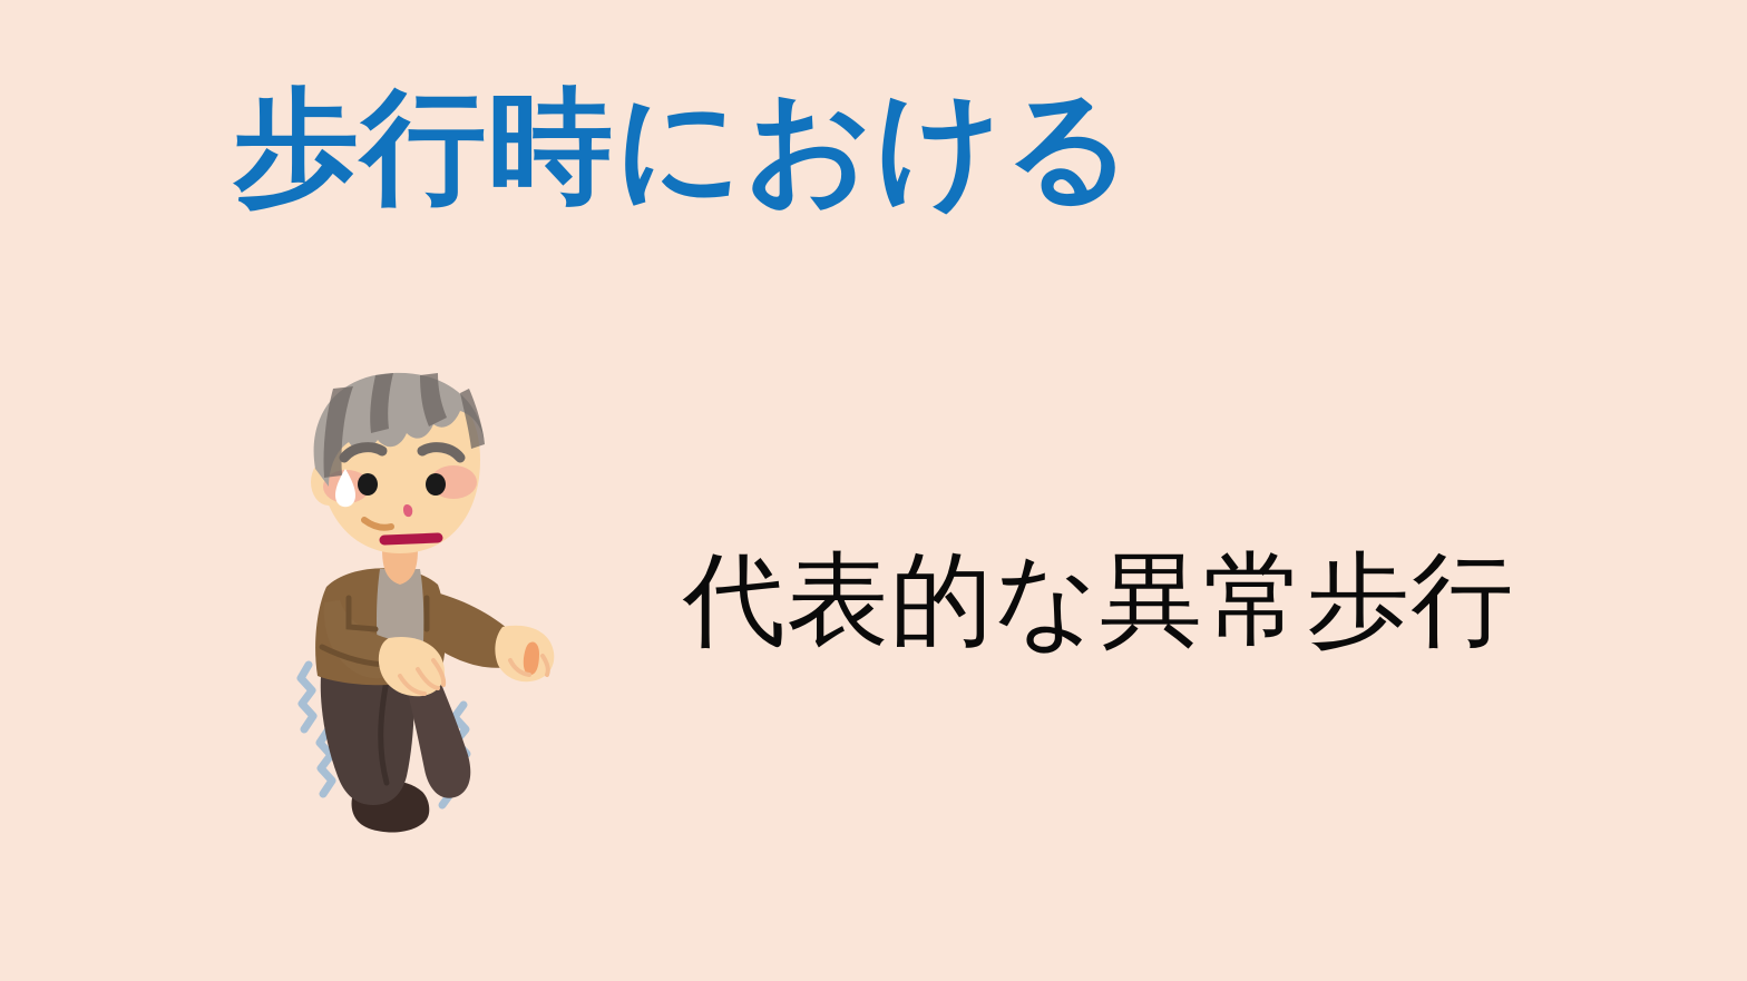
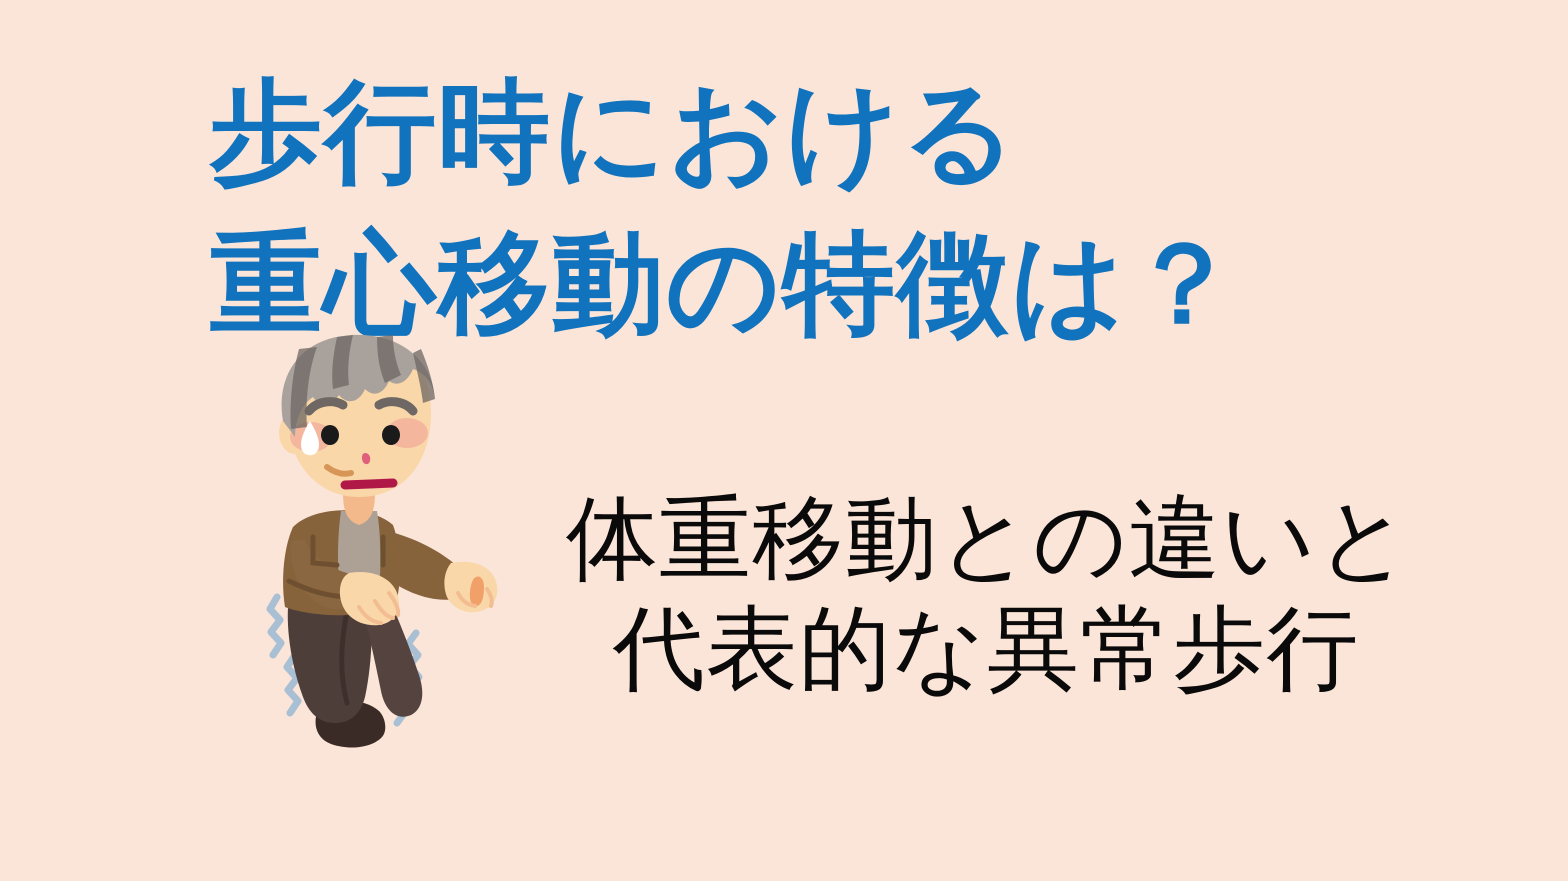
  歩行時における
+ 重心移動の特徴は？
+ 体重移動との違いと
  代表的な異常歩行
